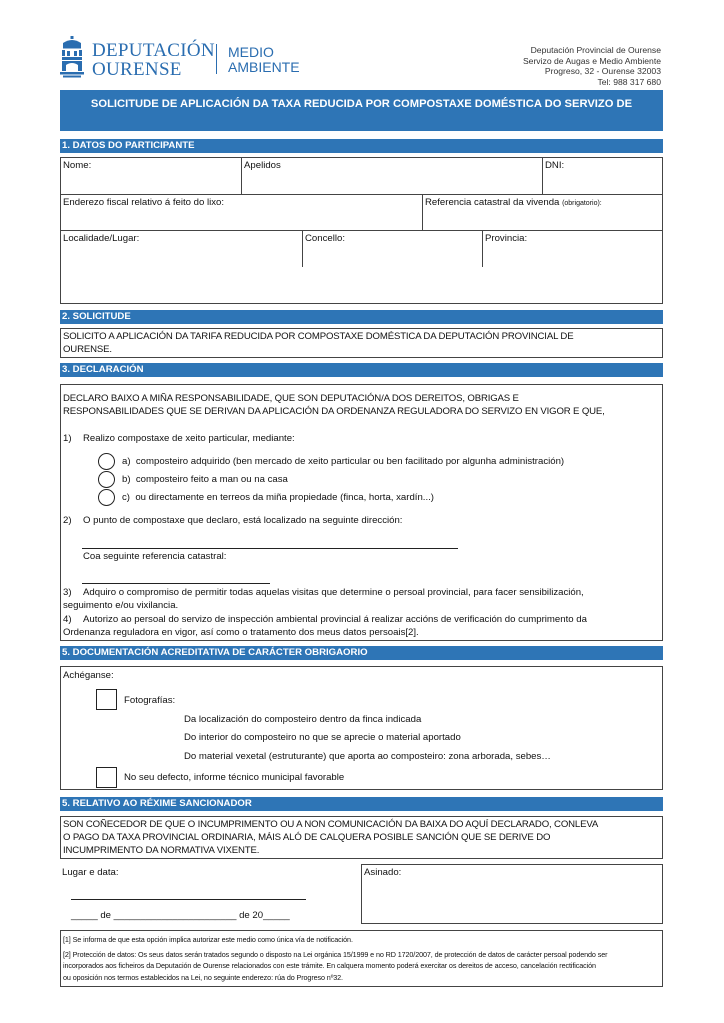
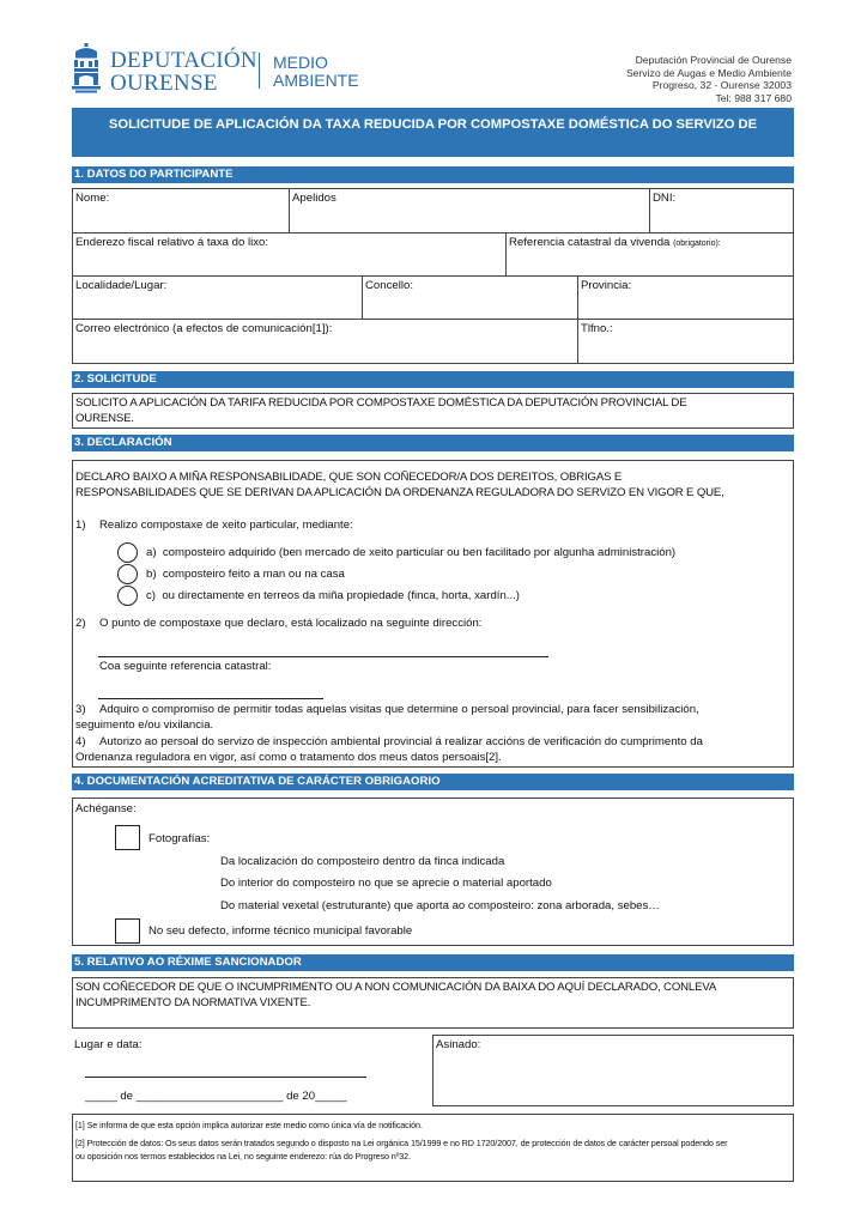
  DEPUTACIÓN
  OURENSE
  MEDIO
  AMBIENTE
  Deputación Provincial de Ourense
  Servizo de Augas e Medio Ambiente
  Progreso, 32 - Ourense 32003
  Tel: 988 317 680
  SOLICITUDE DE APLICACIÓN DA TAXA REDUCIDA POR COMPOSTAXE DOMÉSTICA DO SERVIZO DE
  1. DATOS DO PARTICIPANTE
  Nome:
  Apelidos
  DNI:
- Enderezo fiscal relativo á feito do lixo:
+ Enderezo fiscal relativo á taxa do lixo:
  Localidade/Lugar:
  Concello:
  Provincia:
+ Correo electrónico (a efectos de comunicación[1]):
+ Tlfno.:
  2. SOLICITUDE
  SOLICITO A APLICACIÓN DA TARIFA REDUCIDA POR COMPOSTAXE DOMÉSTICA DA DEPUTACIÓN PROVINCIAL DE
  OURENSE.
  3. DECLARACIÓN
- DECLARO BAIXO A MIÑA RESPONSABILIDADE, QUE SON DEPUTACIÓN/A DOS DEREITOS, OBRIGAS E
+ DECLARO BAIXO A MIÑA RESPONSABILIDADE, QUE SON COÑECEDOR/A DOS DEREITOS, OBRIGAS E
  RESPONSABILIDADES QUE SE DERIVAN DA APLICACIÓN DA ORDENANZA REGULADORA DO SERVIZO EN VIGOR E QUE,
  1)
  Realizo compostaxe de xeito particular, mediante:
  a) composteiro adquirido (ben mercado de xeito particular ou ben facilitado por algunha administración)
  b) composteiro feito a man ou na casa
  c) ou directamente en terreos da miña propiedade (finca, horta, xardín...)
  2)
  O punto de compostaxe que declaro, está localizado na seguinte dirección:
  Coa seguinte referencia catastral:
  3)
  Adquiro o compromiso de permitir todas aquelas visitas que determine o persoal provincial, para facer sensibilización,
  seguimento e/ou vixilancia.
  4)
  Autorizo ao persoal do servizo de inspección ambiental provincial á realizar accións de verificación do cumprimento da
  Ordenanza reguladora en vigor, así como o tratamento dos meus datos persoais[2].
- 5. DOCUMENTACIÓN ACREDITATIVA DE CARÁCTER OBRIGAORIO
+ 4. DOCUMENTACIÓN ACREDITATIVA DE CARÁCTER OBRIGAORIO
  Achéganse:
  Fotografías:
  Da localización do composteiro dentro da finca indicada
  Do interior do composteiro no que se aprecie o material aportado
  Do material vexetal (estruturante) que aporta ao composteiro: zona arborada, sebes…
  No seu defecto, informe técnico municipal favorable
  5. RELATIVO AO RÉXIME SANCIONADOR
  SON COÑECEDOR DE QUE O INCUMPRIMENTO OU A NON COMUNICACIÓN DA BAIXA DO AQUÍ DECLARADO, CONLEVA
- O PAGO DA TAXA PROVINCIAL ORDINARIA, MÁIS ALÓ DE CALQUERA POSIBLE SANCIÓN QUE SE DERIVE DO
  INCUMPRIMENTO DA NORMATIVA VIXENTE.
  Lugar e data:
  _____ de _______________________ de 20_____
  Asinado:
  [1] Se informa de que esta opción implica autorizar este medio como única vía de notificación.
  [2] Protección de datos: Os seus datos serán tratados segundo o disposto na Lei orgánica 15/1999 e no RD 1720/2007, de protección de datos de carácter persoal podendo ser
- incorporados aos ficheiros da Deputación de Ourense relacionados con este trámite. En calquera momento poderá exercitar os dereitos de acceso, cancelación rectificación
  ou oposición nos termos establecidos na Lei, no seguinte enderezo: rúa do Progreso nº32.
